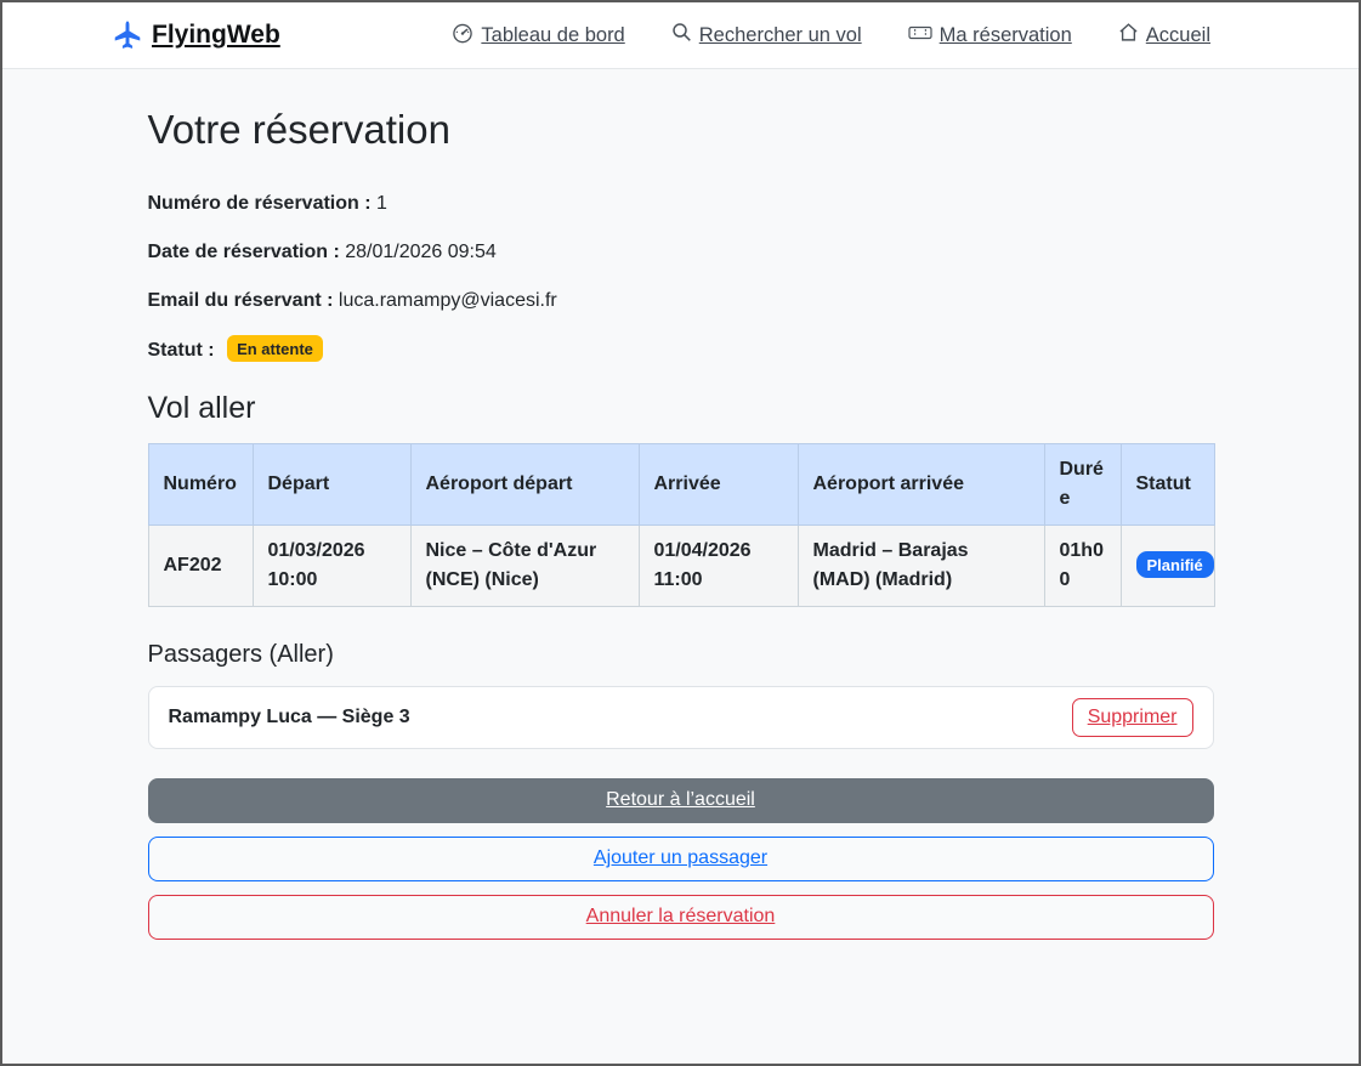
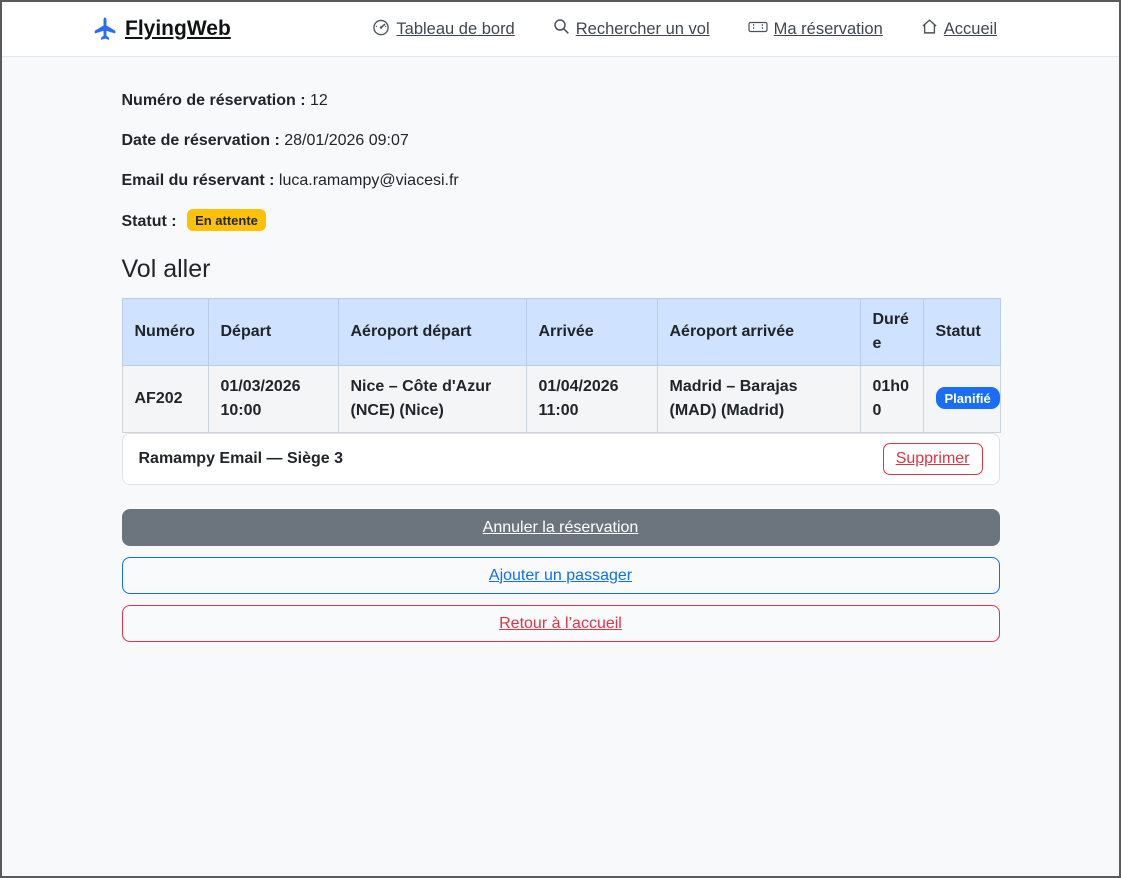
  FlyingWeb
  Tableau de bord
  Rechercher un vol
  Ma réservation
  Accueil
- Votre réservation
- Numéro de réservation : 1
+ Numéro de réservation : 12
- Date de réservation : 28/01/2026 09:54
+ Date de réservation : 28/01/2026 09:07
  Email du réservant : luca.ramampy@viacesi.fr
  Statut : En attente
  Vol aller
  Numéro	Départ	Aéroport départ	Arrivée	Aéroport arrivée	Durée	Statut
  AF202	01/03/2026 10:00	Nice – Côte d'Azur (NCE) (Nice)	01/04/2026 11:00	Madrid – Barajas (MAD) (Madrid)	01h00	Planifié
- Passagers (Aller)
- Ramampy Luca — Siège 3
+ Ramampy Email — Siège 3
  Supprimer
- Retour à l’accueil
+ Annuler la réservation
  Ajouter un passager
- Annuler la réservation
+ Retour à l’accueil
